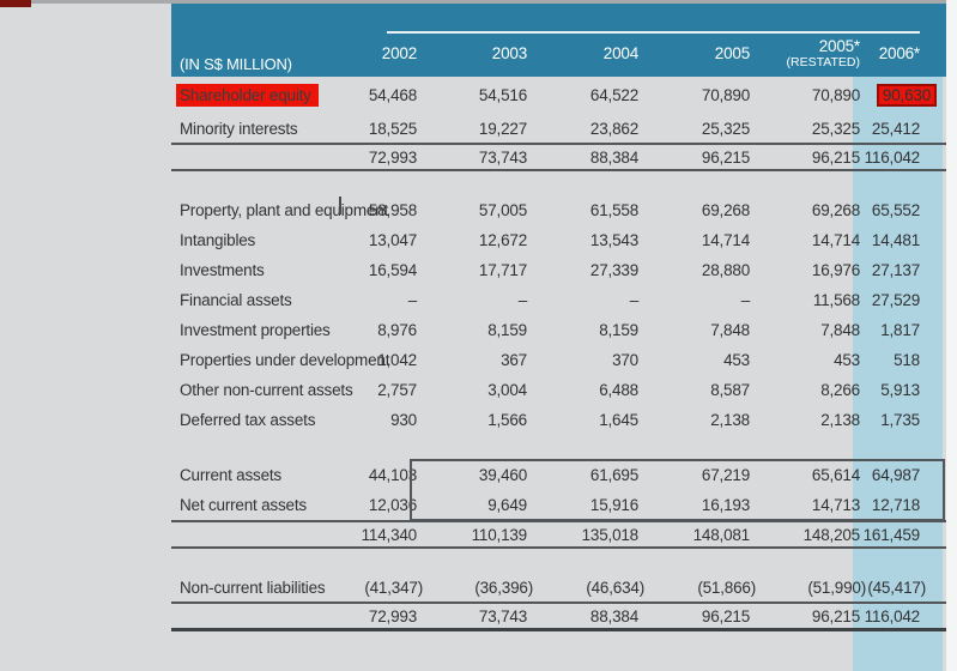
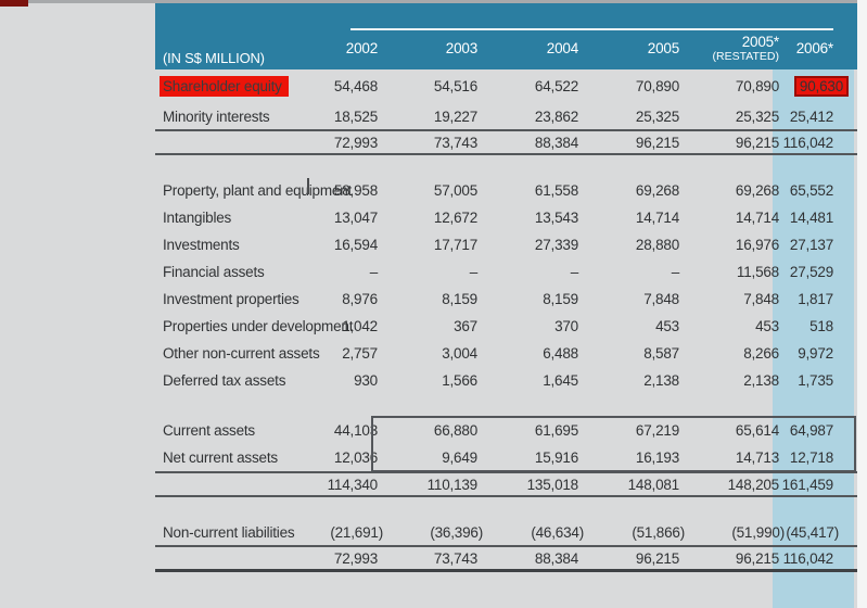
  2002
  2003
  2004
  2005
  2005*
  (RESTATED)
  2006*
  (IN S$ MILLION)
  Shareholder equity
  54,468
  54,516
  64,522
  70,890
  70,890
  90,630
  Minority interests
  18,525
  19,227
  23,862
  25,325
  25,325
  25,412
  72,993
  73,743
  88,384
  96,215
  96,215
  116,042
  Property, plant and equipment
  58,958
  57,005
  61,558
  69,268
  69,268
  65,552
  Intangibles
  13,047
  12,672
  13,543
  14,714
  14,714
  14,481
  Investments
  16,594
  17,717
  27,339
  28,880
  16,976
  27,137
  Financial assets
  –
  –
  –
  –
  11,568
  27,529
  Investment properties
  8,976
  8,159
  8,159
  7,848
  7,848
  1,817
  Properties under development
  1,042
  367
  370
  453
  453
  518
  Other non-current assets
  2,757
  3,004
  6,488
  8,587
  8,266
- 5,913
+ 9,972
  Deferred tax assets
  930
  1,566
  1,645
  2,138
  2,138
  1,735
  Current assets
  44,103
- 39,460
+ 66,880
  61,695
  67,219
  65,614
  64,987
  Net current assets
  12,036
  9,649
  15,916
  16,193
  14,713
  12,718
  114,340
  110,139
  135,018
  148,081
  148,205
  161,459
  Non-current liabilities
- (41,347)
+ (21,691)
  (36,396)
  (46,634)
  (51,866)
  (51,990)
  (45,417)
  72,993
  73,743
  88,384
  96,215
  96,215
  116,042
